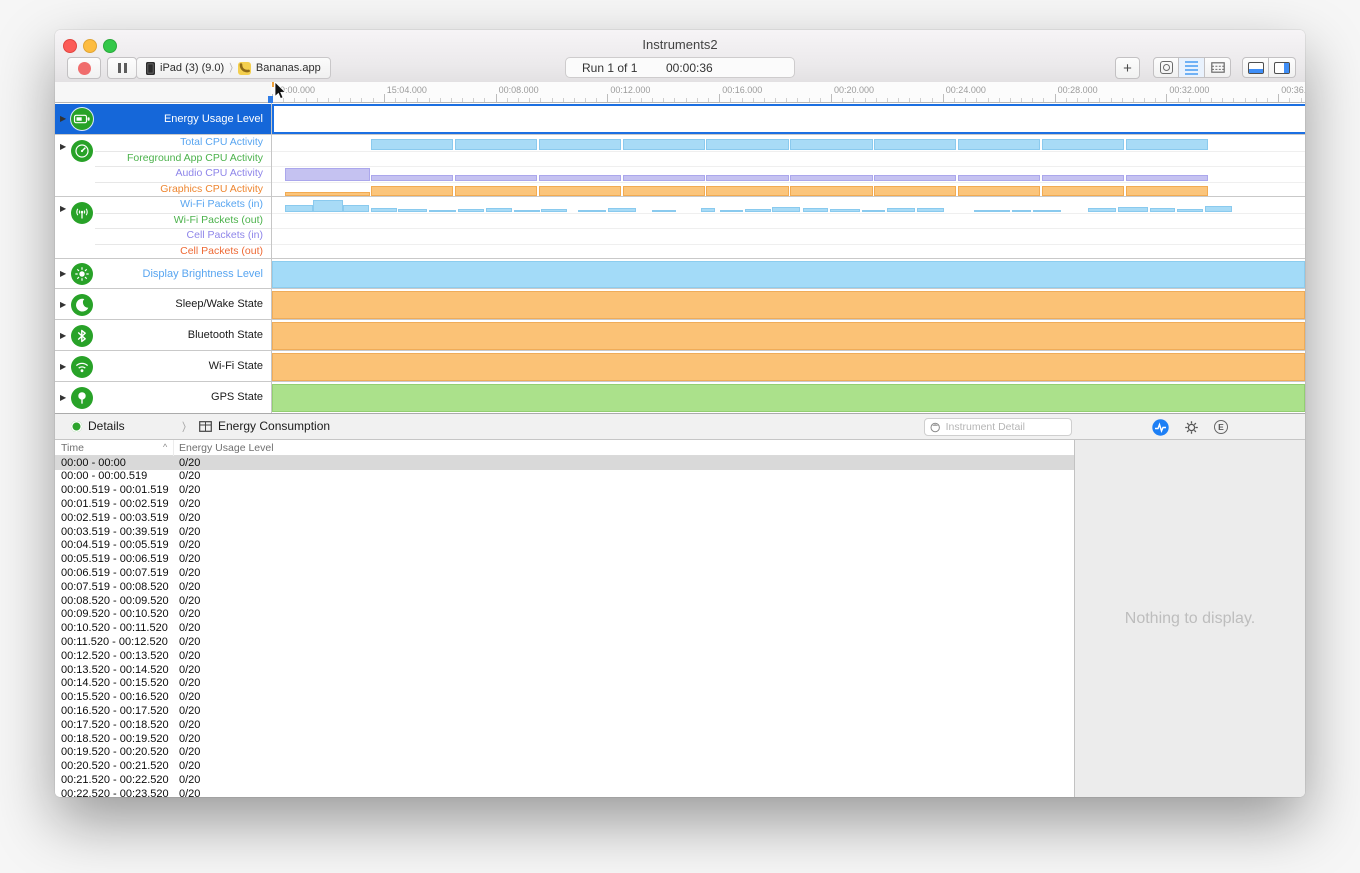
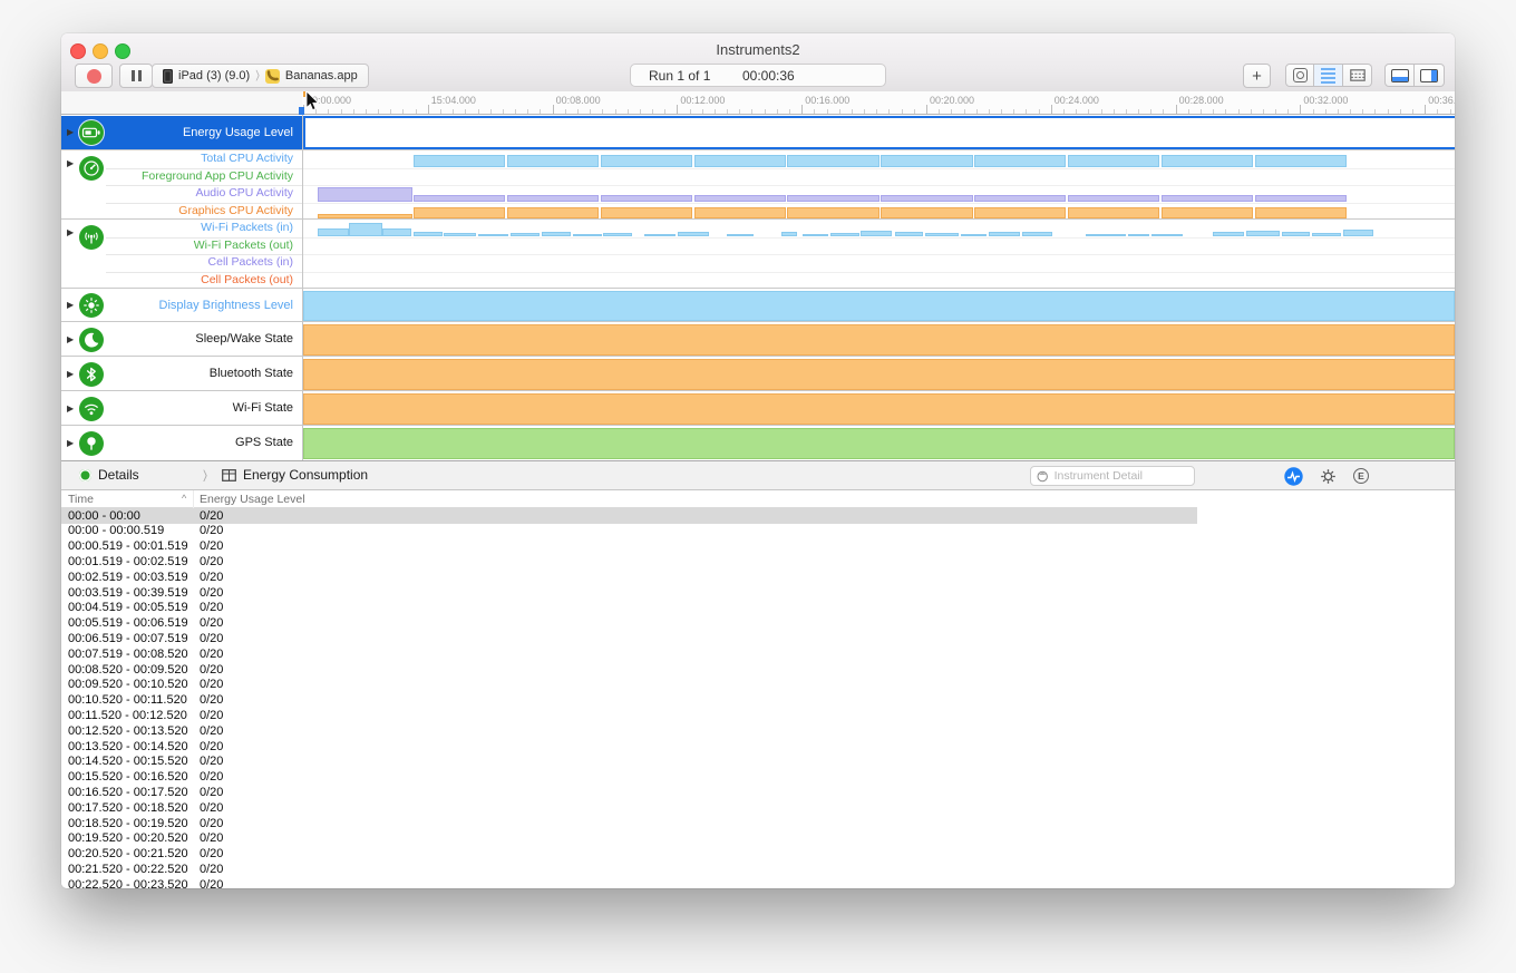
  Instruments2
  iPad (3) (9.0)
  〉
  Bananas.app
  Run 1 of 1
  00:00:36
  +
  :00.000
  15:04.000
  00:08.000
  00:12.000
  00:16.000
  00:20.000
  00:24.000
  00:28.000
  00:32.000
  ▶
  Energy Usage Level
  ▶
  Total CPU Activity
  Foreground App CPU Activity
  Audio CPU Activity
  Graphics CPU Activity
  ▶
  Wi-Fi Packets (in)
  Wi-Fi Packets (out)
  Cell Packets (in)
  Cell Packets (out)
  ▶
  Display Brightness Level
  ▶
  Sleep/Wake State
  ▶
  Bluetooth State
  ▶
  Wi-Fi State
  ▶
  GPS State
  Details
  〉
  Energy Consumption
  Instrument Detail
  E
  Time
  ^
  Energy Usage Level
  00:00 - 00:00
  0/20
  00:00 - 00:00.519
  0/20
  00:00.519 - 00:01.519
  0/20
  00:01.519 - 00:02.519
  0/20
  00:02.519 - 00:03.519
  0/20
  00:03.519 - 00:39.519
  0/20
  00:04.519 - 00:05.519
  0/20
  00:05.519 - 00:06.519
  0/20
  00:06.519 - 00:07.519
  0/20
  00:07.519 - 00:08.520
  0/20
  00:08.520 - 00:09.520
  0/20
  00:09.520 - 00:10.520
  0/20
  00:10.520 - 00:11.520
  0/20
  00:11.520 - 00:12.520
  0/20
  00:12.520 - 00:13.520
  0/20
  00:13.520 - 00:14.520
  0/20
  00:14.520 - 00:15.520
  0/20
  00:15.520 - 00:16.520
  0/20
  00:16.520 - 00:17.520
  0/20
  00:17.520 - 00:18.520
  0/20
  00:18.520 - 00:19.520
  0/20
  00:19.520 - 00:20.520
  0/20
  00:20.520 - 00:21.520
  0/20
  00:21.520 - 00:22.520
  0/20
  00:22.520 - 00:23.520
  0/20
- Nothing to display.
